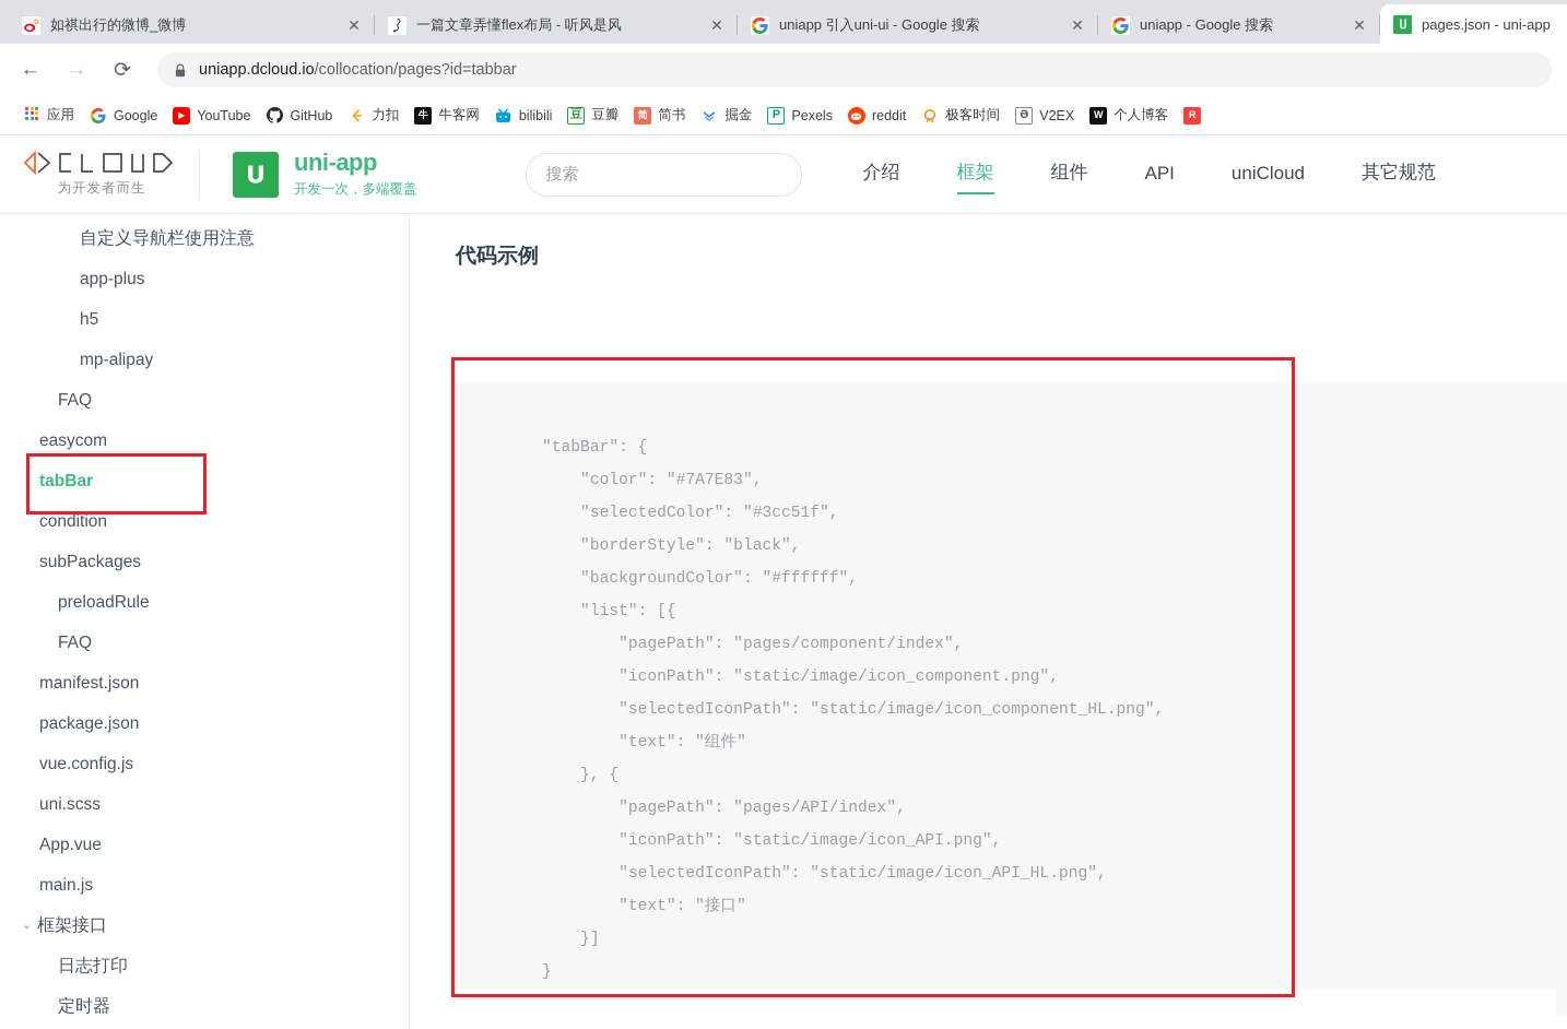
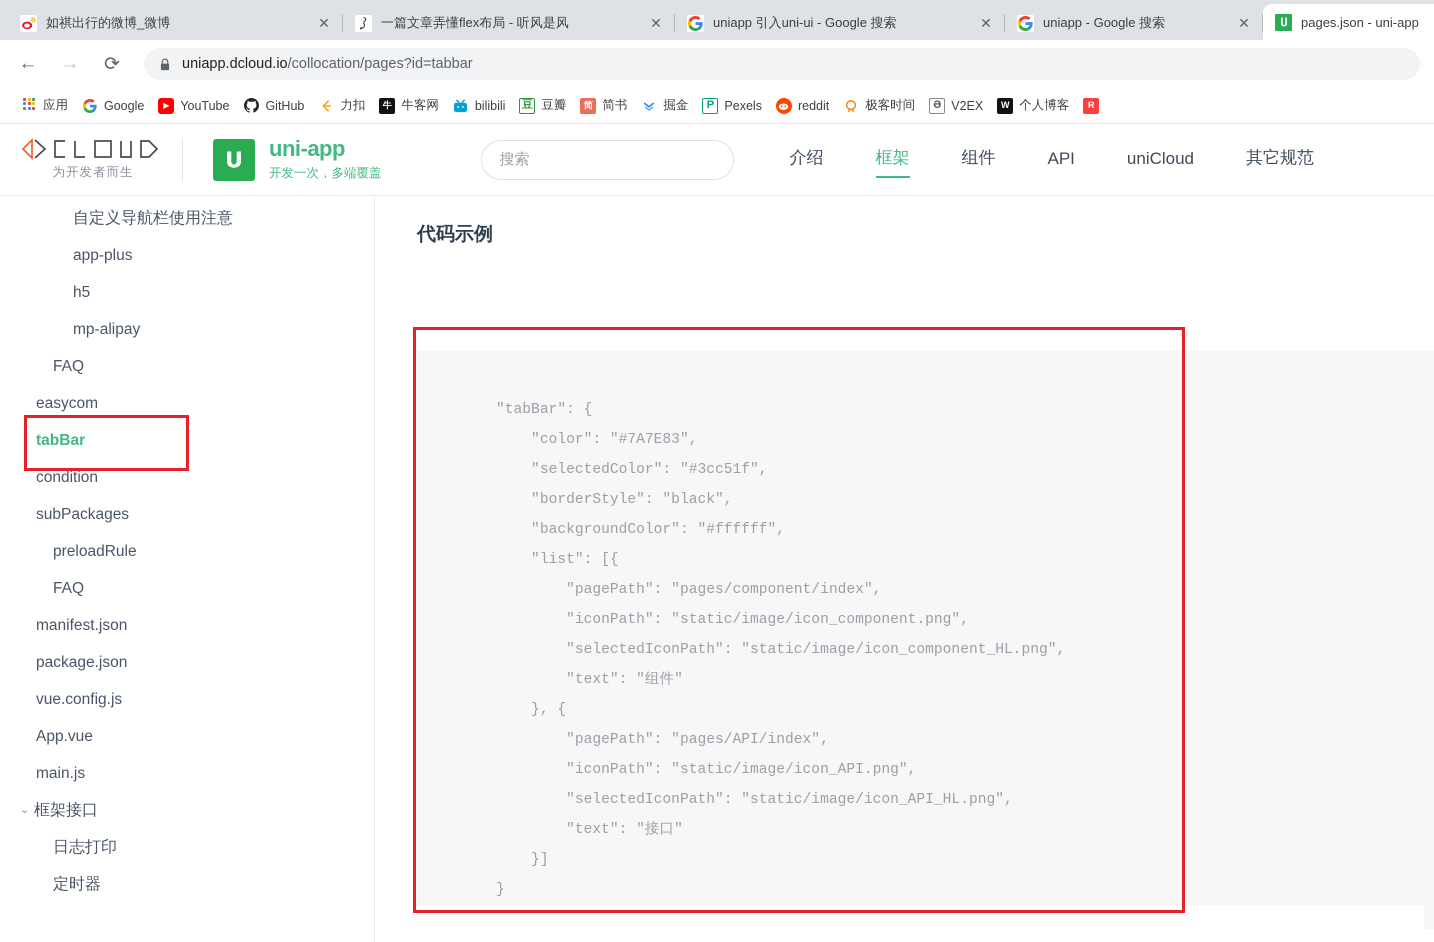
  如祺出行的微博_微博
  ✕
  一篇文章弄懂flex布局 - 听风是风
  ✕
  uniapp 引入uni-ui - Google 搜索
  ✕
  uniapp - Google 搜索
  ✕
  pages.json - uni-app
  ←
  →
  ⟳
  uniapp.dcloud.io/collocation/pages?id=tabbar
  应用
  Google
  ▶
  YouTube
  GitHub
  力扣
  牛
  牛客网
  bilibili
  豆
  豆瓣
  简
  简书
  掘金
  P
  Pexels
  reddit
  极客时间
  Ə
  V2EX
  W
  个人博客
  R
  为开发者而生
  uni-app
  开发一次，多端覆盖
  搜索
  介绍
  框架
  组件
  API
  uniCloud
  其它规范
  自定义导航栏使用注意
  app-plus
  h5
  mp-alipay
  FAQ
  easycom
  tabBar
  condition
  subPackages
  preloadRule
  FAQ
  manifest.json
  package.json
  vue.config.js
- uni.scss
  App.vue
  main.js
  ⌄
  框架接口
  日志打印
  定时器
  代码示例
  "tabBar": {
  "color": "#7A7E83",
  "selectedColor": "#3cc51f",
  "borderStyle": "black",
  "backgroundColor": "#ffffff",
  "list": [{
  "pagePath": "pages/component/index",
  "iconPath": "static/image/icon_component.png",
  "selectedIconPath": "static/image/icon_component_HL.png",
  "text": "组件"
  }, {
  "pagePath": "pages/API/index",
  "iconPath": "static/image/icon_API.png",
  "selectedIconPath": "static/image/icon_API_HL.png",
  "text": "接口"
  }]
  }
